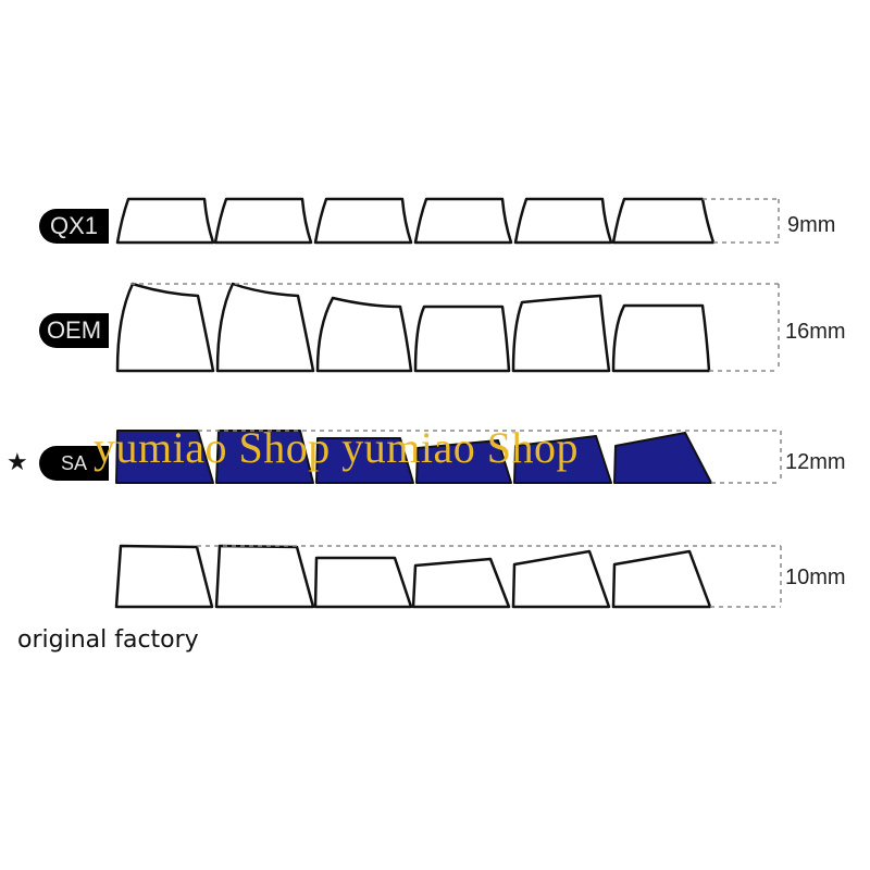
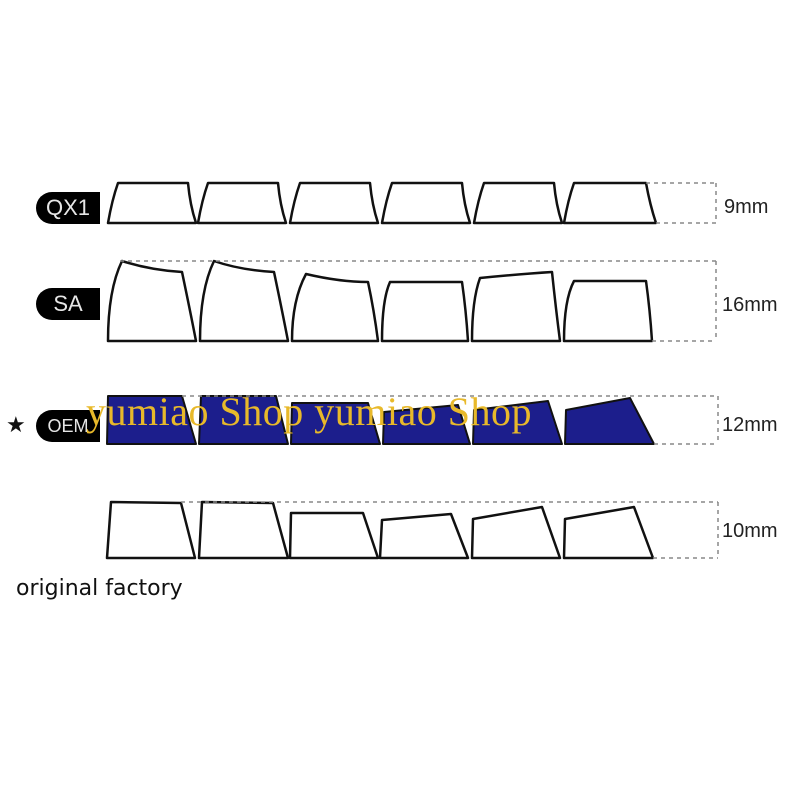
  QX1
  9mm
- OEM
+ SA
  16mm
  ★
- SA
+ OEM
  12mm
  10mm
  yumiao Shop yumiao Shop
  original factory
